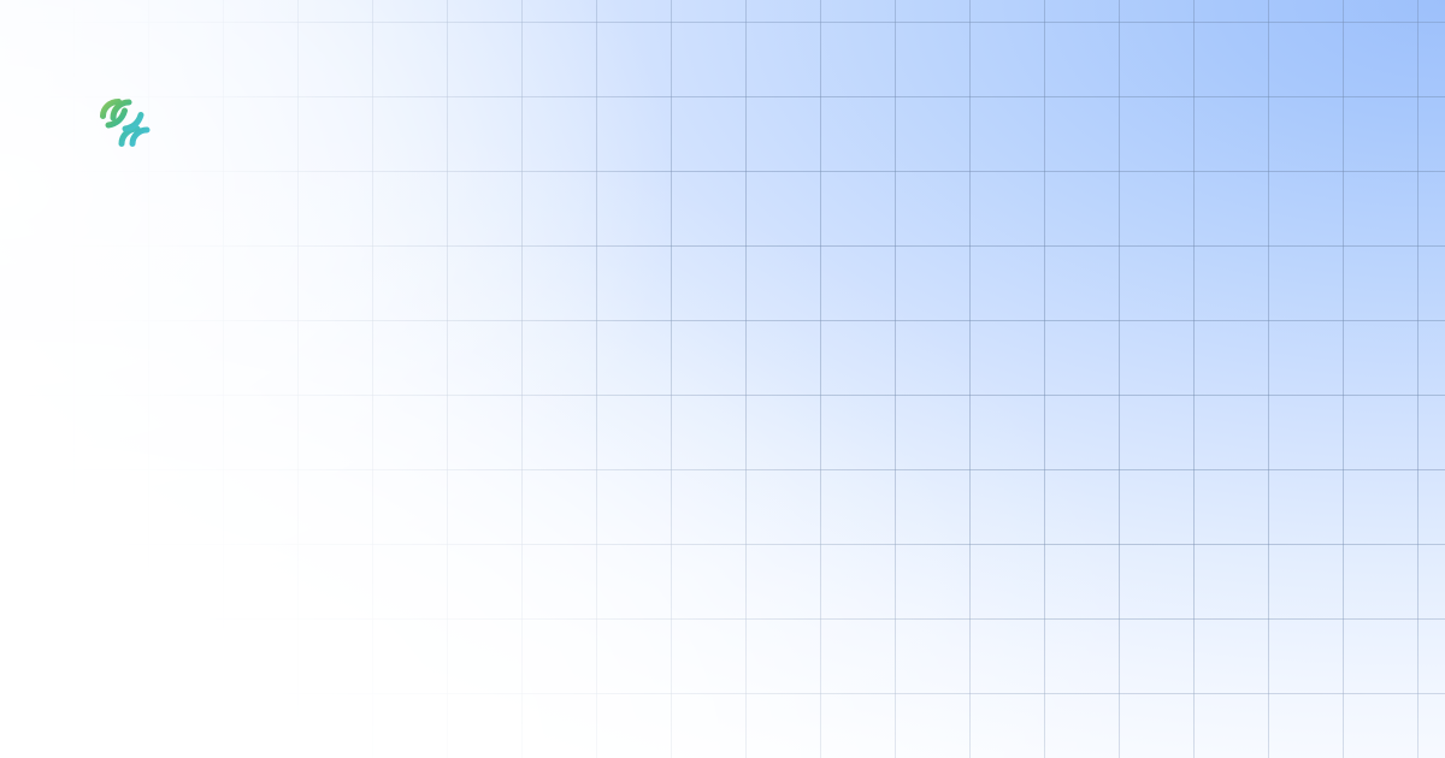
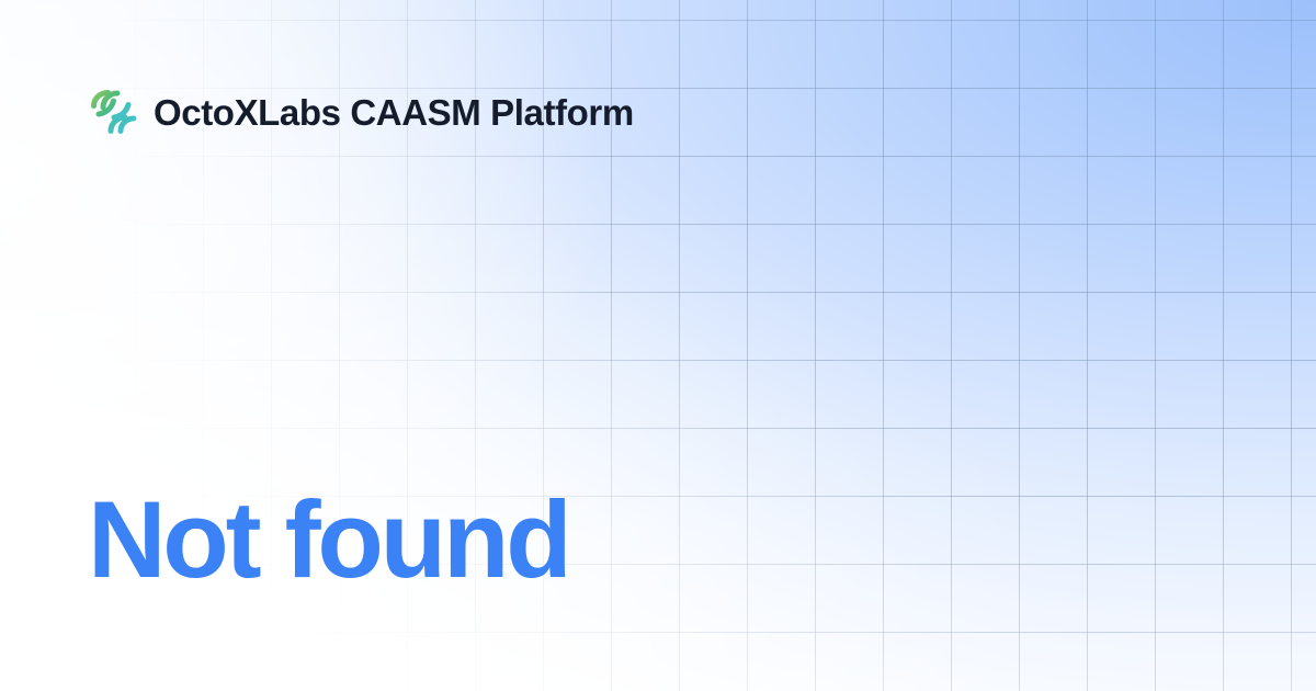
+ OctoXLabs CAASM Platform
+ Not found
